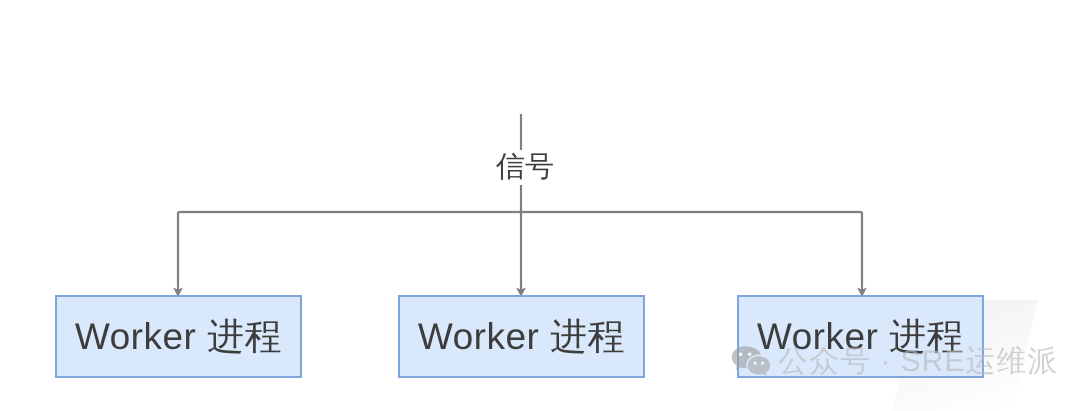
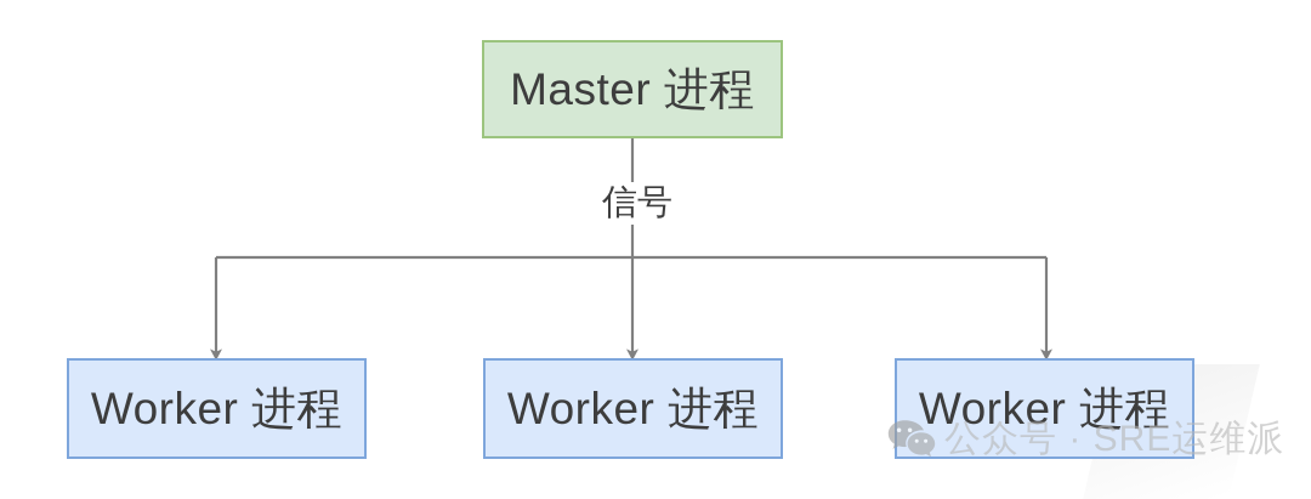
+ Master 进程
  信号
  Worker 进程
  Worker 进程
  Worker 进程
  公众号 · SRE运维派
